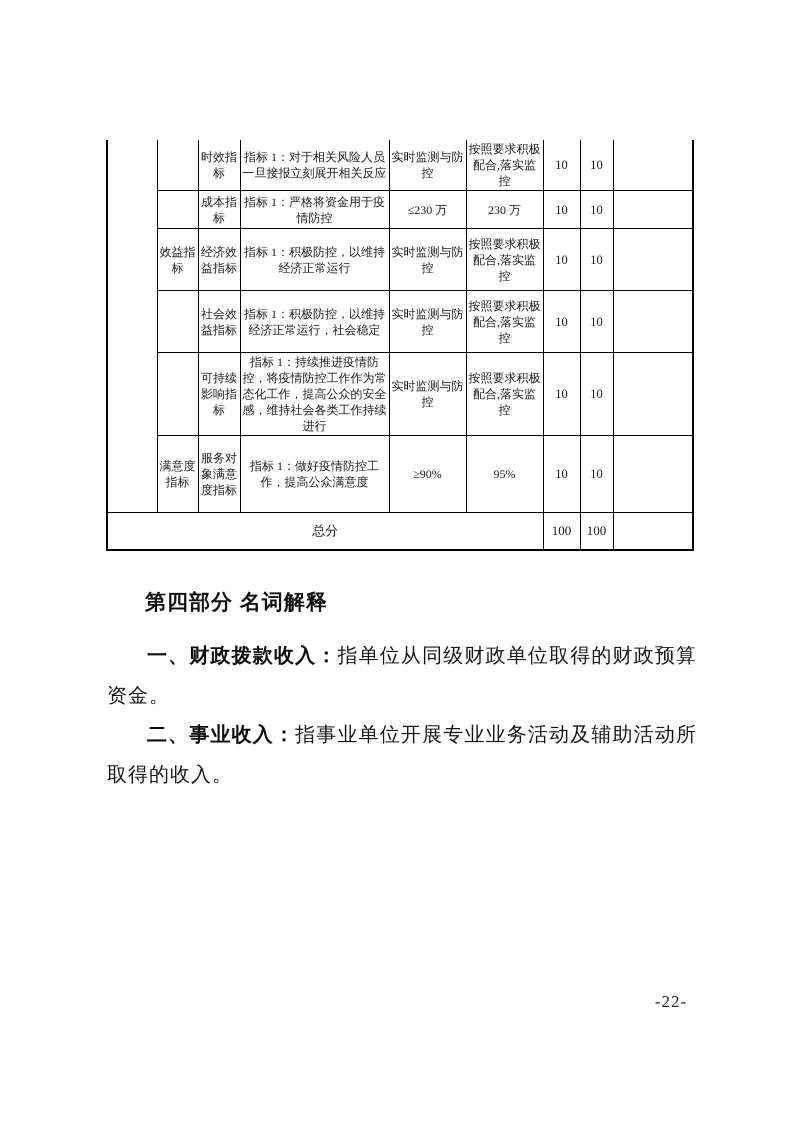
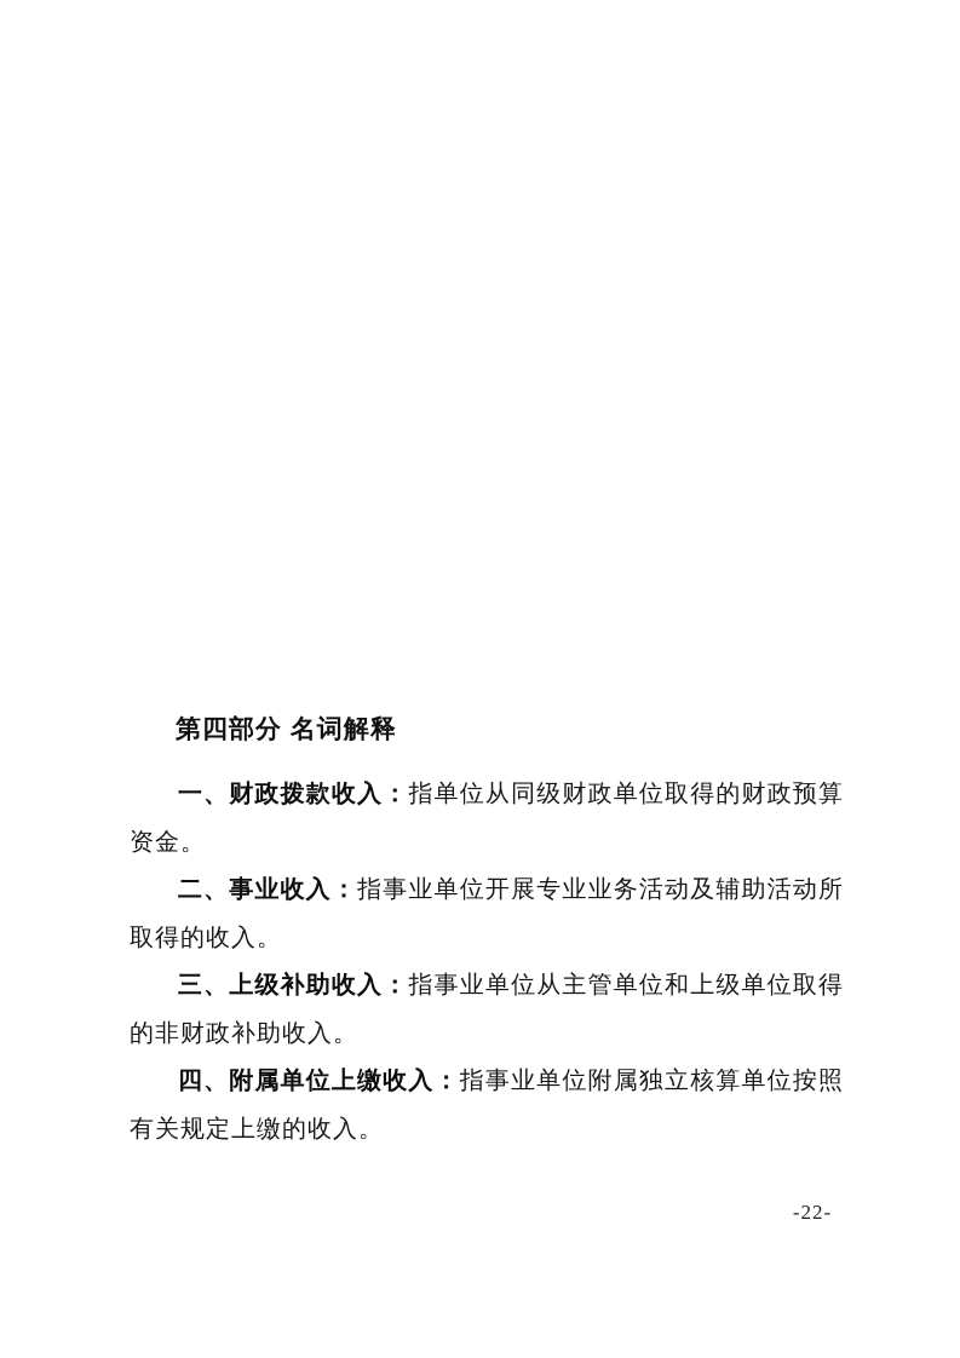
- 		时效指标	指标 1：对于相关风险人员一旦接报立刻展开相关反应	实时监测与防控	按照要求积极配合,落实监控	10	10
- 	成本指标	指标 1：严格将资金用于疫情防控	≤230 万	230 万	10	10
- 效益指标	经济效益指标	指标 1：积极防控，以维持经济正常运行	实时监测与防控	按照要求积极配合,落实监控	10	10
- 	社会效益指标	指标 1：积极防控，以维持经济正常运行，社会稳定	实时监测与防控	按照要求积极配合,落实监控	10	10
- 	可持续影响指标	指标 1：持续推进疫情防控，将疫情防控工作作为常态化工作，提高公众的安全感，维持社会各类工作持续进行	实时监测与防控	按照要求积极配合,落实监控	10	10
- 满意度指标	服务对象满意度指标	指标 1：做好疫情防控工作，提高公众满意度	≥90%	95%	10	10
- 总分	100	100
  第四部分 名词解释
  一、财政拨款收入：指单位从同级财政单位取得的财政预算资金。
  二、事业收入：指事业单位开展专业业务活动及辅助活动所取得的收入。
+ 三、上级补助收入：指事业单位从主管单位和上级单位取得的非财政补助收入。
+ 四、附属单位上缴收入：指事业单位附属独立核算单位按照有关规定上缴的收入。
  -22-
